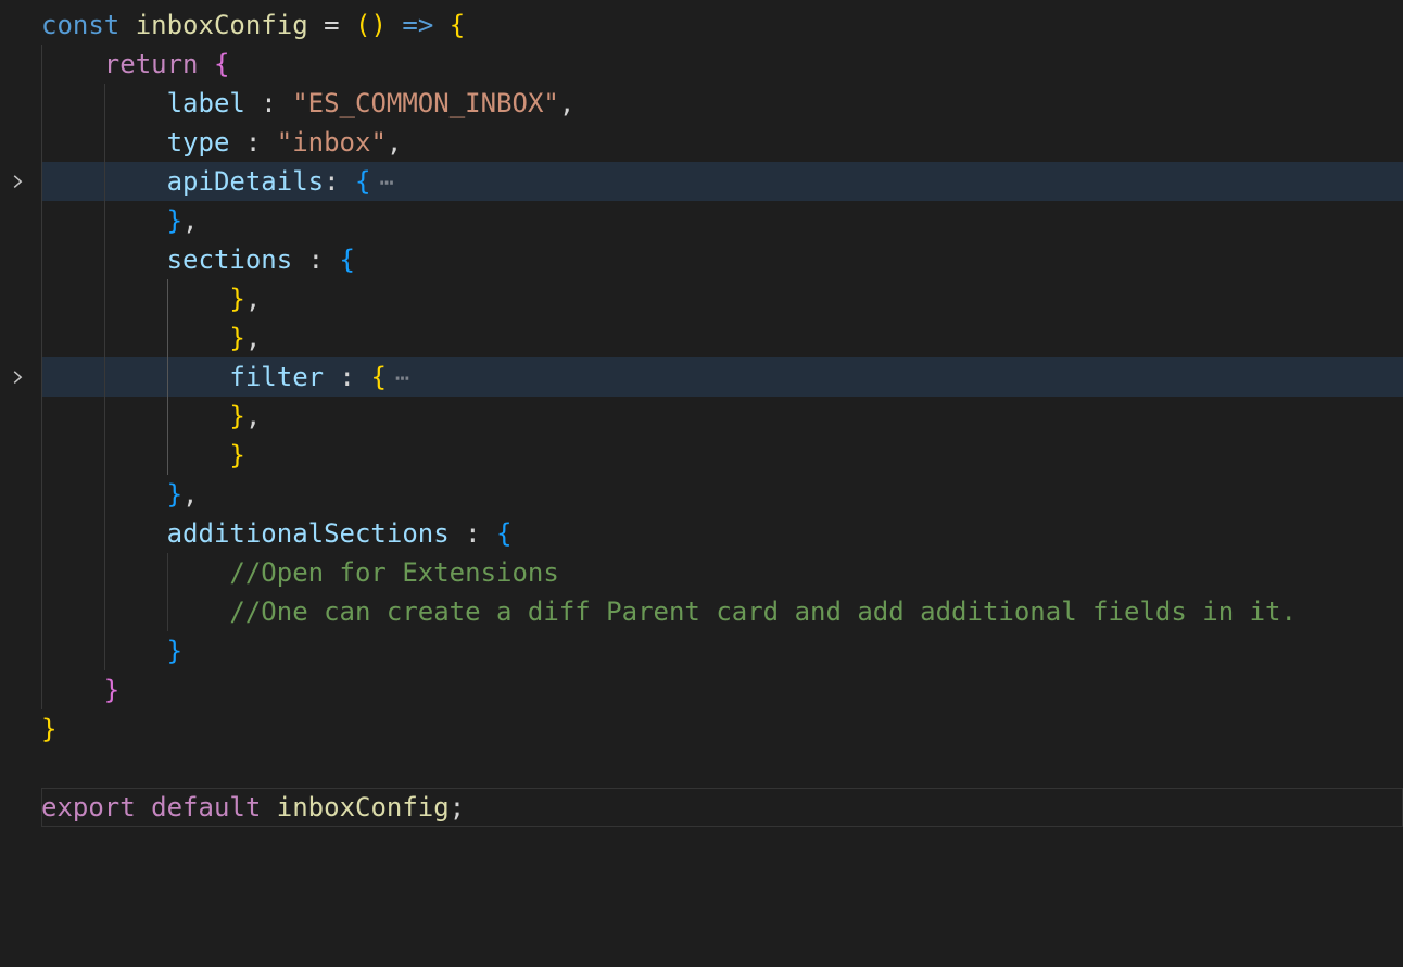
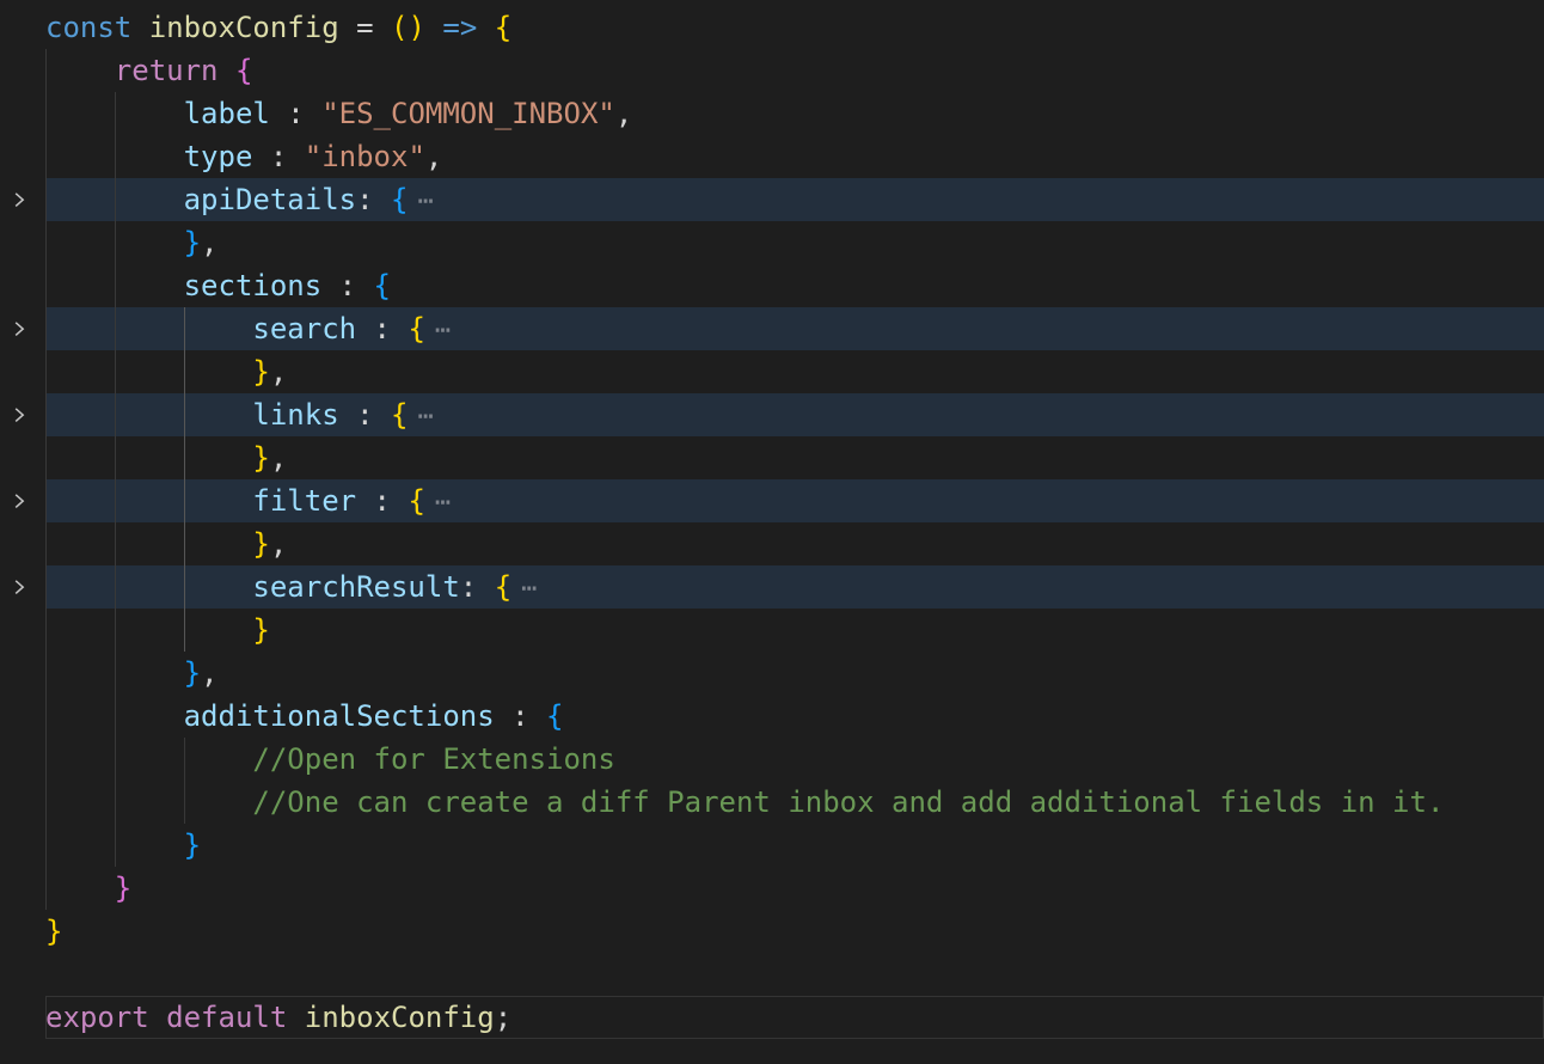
  const inboxConfig = () => {
  return {
  label : "ES_COMMON_INBOX",
  type : "inbox",
  apiDetails: { ⋯
  },
  sections : {
+ search : { ⋯
  },
+ links : { ⋯
  },
  filter : { ⋯
  },
+ searchResult: { ⋯
  }
  },
  additionalSections : {
  //Open for Extensions
- //One can create a diff Parent card and add additional fields in it.
+ //One can create a diff Parent inbox and add additional fields in it.
  }
  }
  }
  export default inboxConfig;
